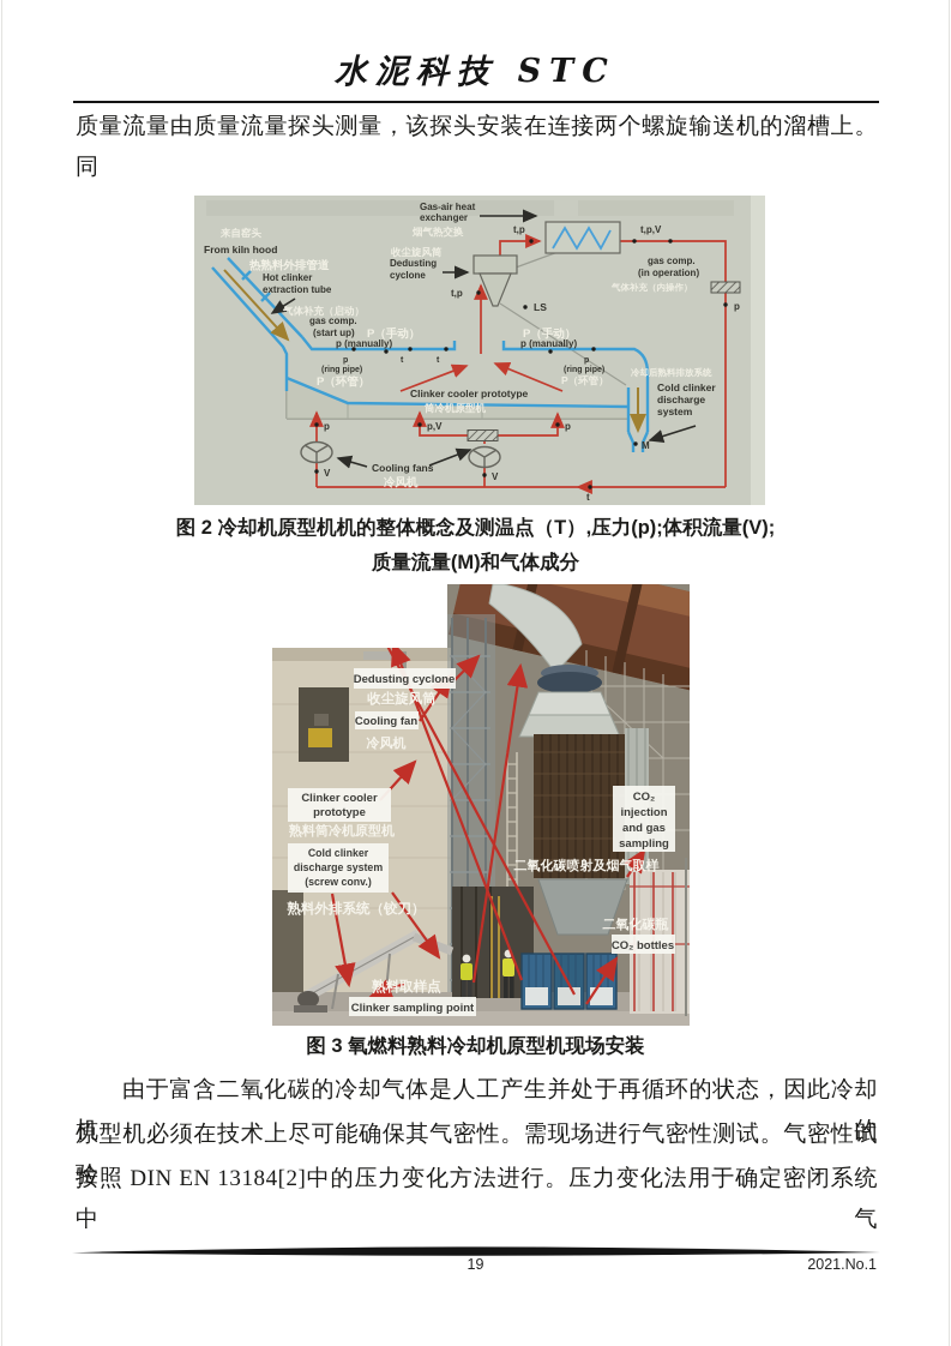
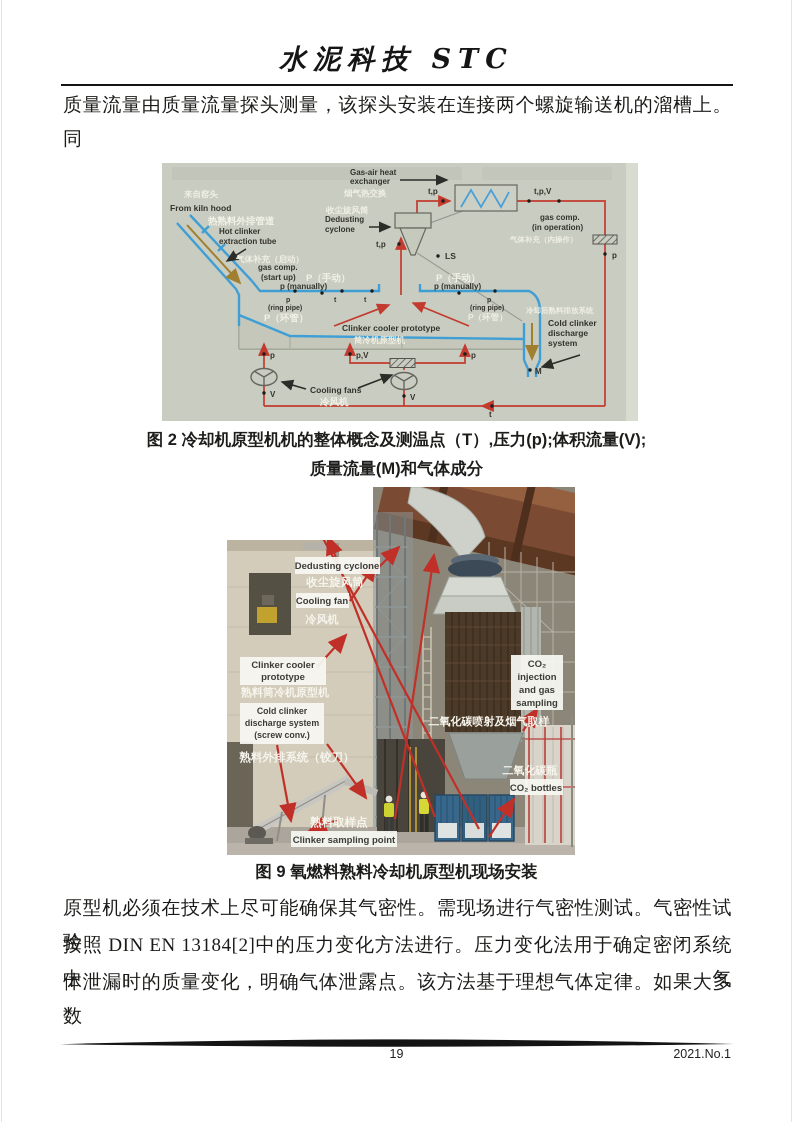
  水泥科技 STC
  质量流量由质量流量探头测量，该探头安装在连接两个螺旋输送机的溜槽上。同
  Gas-air heat
  exchanger
  t,p
  t,p,V
  gas comp.
  (in operation)
  p
  From kiln hood
  Hot clinker
  extraction tube
  gas comp.
  (start up)
  Dedusting
  cyclone
  t,p
  LS
  p (manually)
  p (manually)
  Cold clinker
  discharge
  system
  Clinker cooler prototype
  p
  p,V
  p
  Cooling fans
  V
  V
  M
  t
  来自窑头
  热熟料外排管道
  气体补充（启动）
  烟气热交换
  收尘旋风筒
  气体补充（内操作）
  P（手动）
  P（手动）
  P（环管）
  P（环管）
  冷却后熟料排放系统
  筒冷机原型机
  冷风机
  图 2 冷却机原型机机的整体概念及测温点（T）,压力(p);体积流量(V);
  质量流量(M)和气体成分
  Dedusting cyclone
  收尘旋风筒
  Cooling fan
  冷风机
  Clinker cooler
  prototype
  熟料筒冷机原型机
  Cold clinker
  discharge system
  (screw conv.)
  熟料外排系统（铰刀）
  CO₂
  injection
  and gas
  sampling
  二氧化碳喷射及烟气取样
  二氧化碳瓶
  CO₂ bottles
  熟料取样点
  Clinker sampling point
- 图 3 氧燃料熟料冷却机原型机现场安装
+ 图 9 氧燃料熟料冷却机原型机现场安装
- 由于富含二氧化碳的冷却气体是人工产生并处于再循环的状态，因此冷却机的
  原型机必须在技术上尽可能确保其气密性。需现场进行气密性测试。气密性试验
  按照 DIN EN 13184[2]中的压力变化方法进行。压力变化法用于确定密闭系统中气
+ 体泄漏时的质量变化，明确气体泄露点。该方法基于理想气体定律。如果大多数
  19
  2021.No.1
